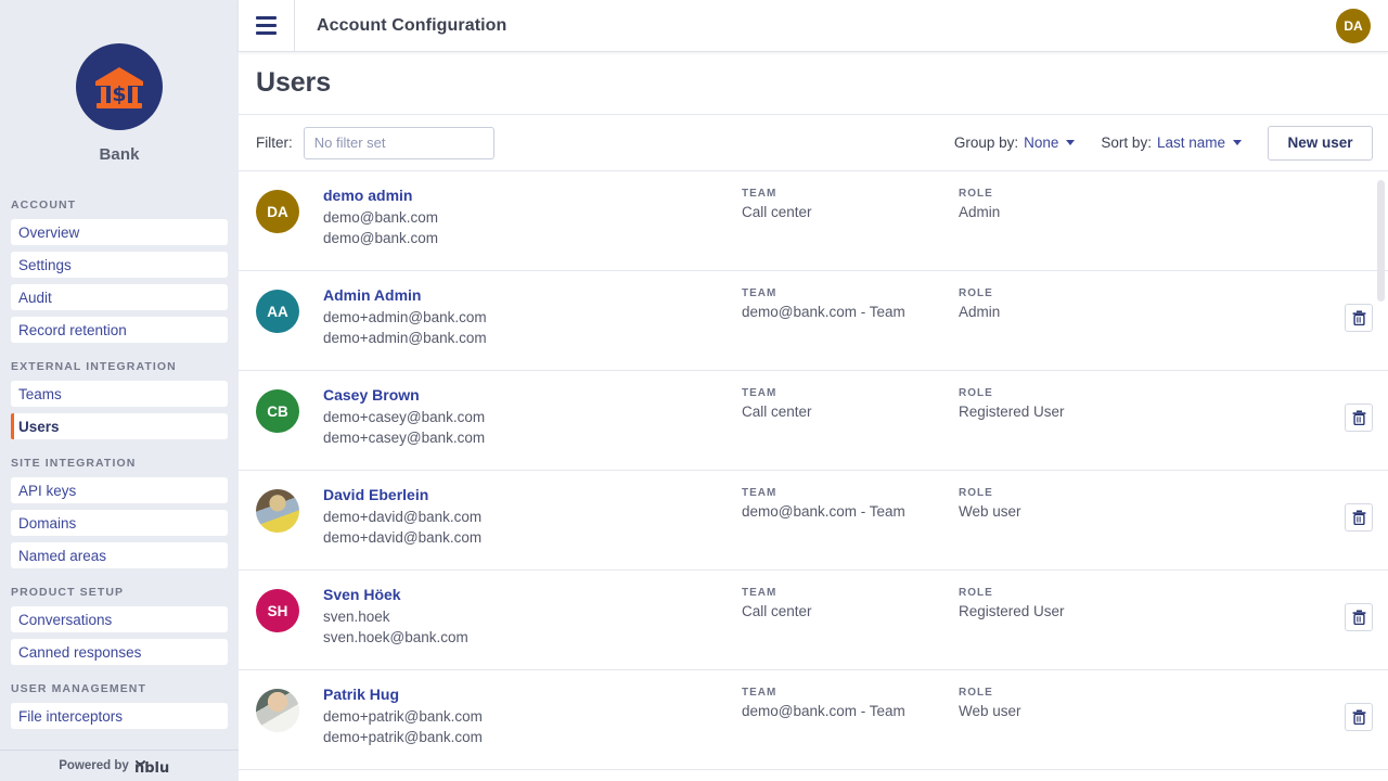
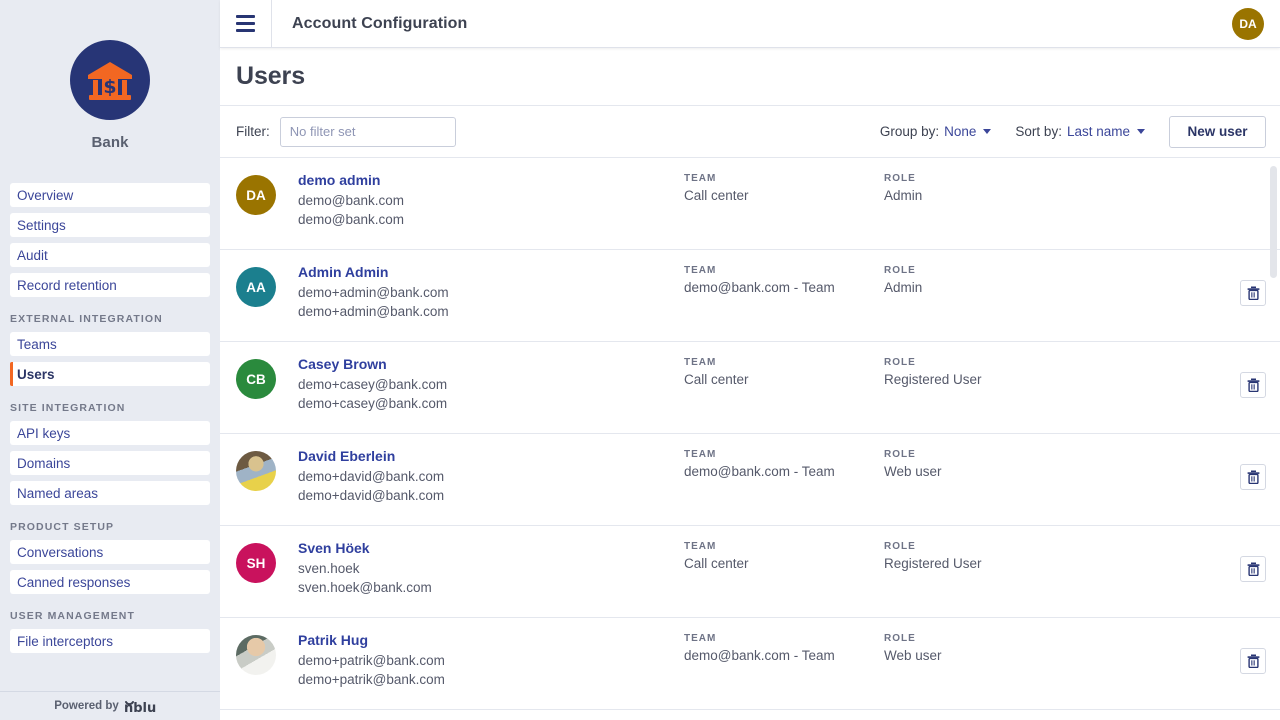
  $
  Bank
- ACCOUNT
  Overview
  Settings
  Audit
  Record retention
  EXTERNAL INTEGRATION
  Teams
  Users
  SITE INTEGRATION
  API keys
  Domains
  Named areas
  PRODUCT SETUP
  Conversations
  Canned responses
  USER MANAGEMENT
  File interceptors
  Powered by
  nblu
  Account Configuration
  DA
  Users
  Filter:
  No filter set
  Group by:
  None
  Sort by:
  Last name
  New user
  DA
  demo admin
  demo@bank.com
  demo@bank.com
  TEAM
  Call center
  ROLE
  Admin
  AA
  Admin Admin
  demo+admin@bank.com
  demo+admin@bank.com
  TEAM
  demo@bank.com - Team
  ROLE
  Admin
  CB
  Casey Brown
  demo+casey@bank.com
  demo+casey@bank.com
  TEAM
  Call center
  ROLE
  Registered User
  David Eberlein
  demo+david@bank.com
  demo+david@bank.com
  TEAM
  demo@bank.com - Team
  ROLE
  Web user
  SH
  Sven Höek
  sven.hoek
  sven.hoek@bank.com
  TEAM
  Call center
  ROLE
  Registered User
  Patrik Hug
  demo+patrik@bank.com
  demo+patrik@bank.com
  TEAM
  demo@bank.com - Team
  ROLE
  Web user
